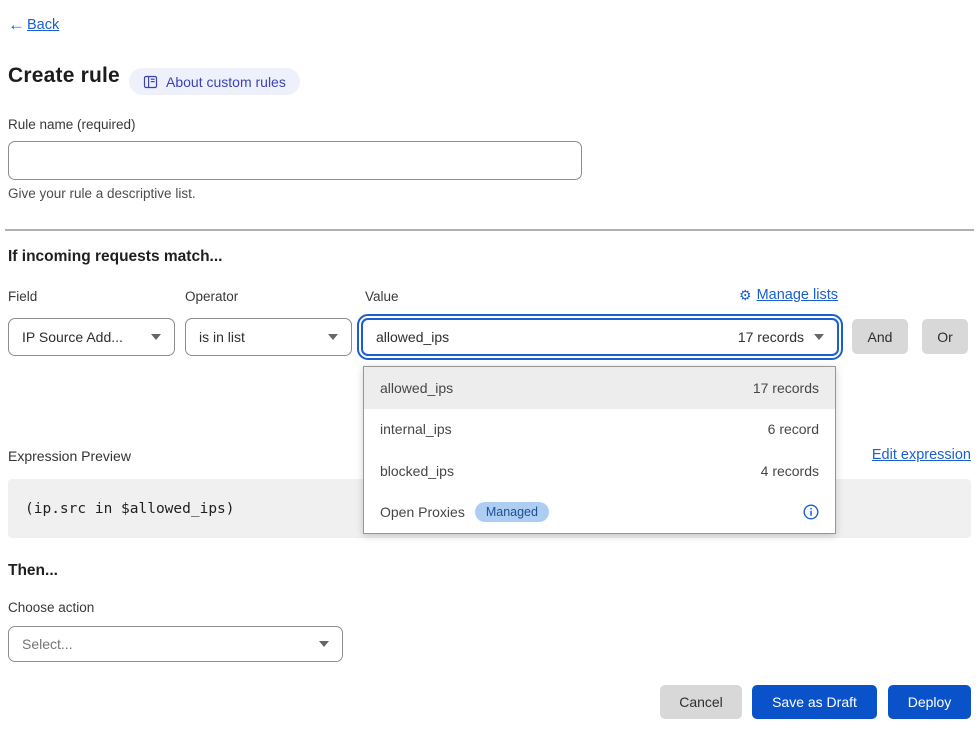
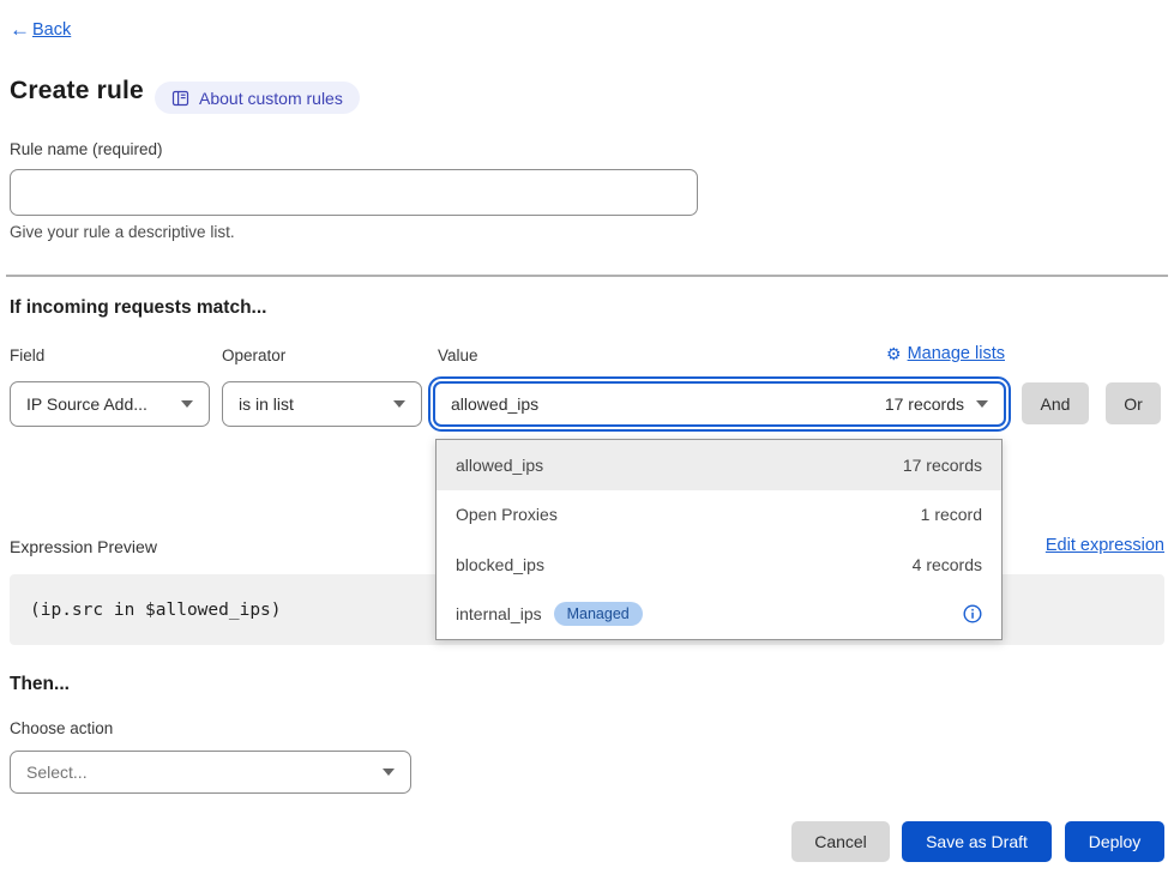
  ←
  Back
  Create rule
  About custom rules
  Rule name (required)
  Give your rule a descriptive list.
  If incoming requests match...
  Field
  Operator
  Value
  ⚙
  Manage lists
  IP Source Add...
  is in list
  allowed_ips
  17 records
  And
  Or
  allowed_ips
  17 records
- internal_ips
+ Open Proxies
- 6 record
+ 1 record
  blocked_ips
  4 records
- Open Proxies
+ internal_ips
  Managed
  Expression Preview
  Edit expression
  (ip.src in $allowed_ips)
  Then...
  Choose action
  Select...
  Cancel
  Save as Draft
  Deploy
